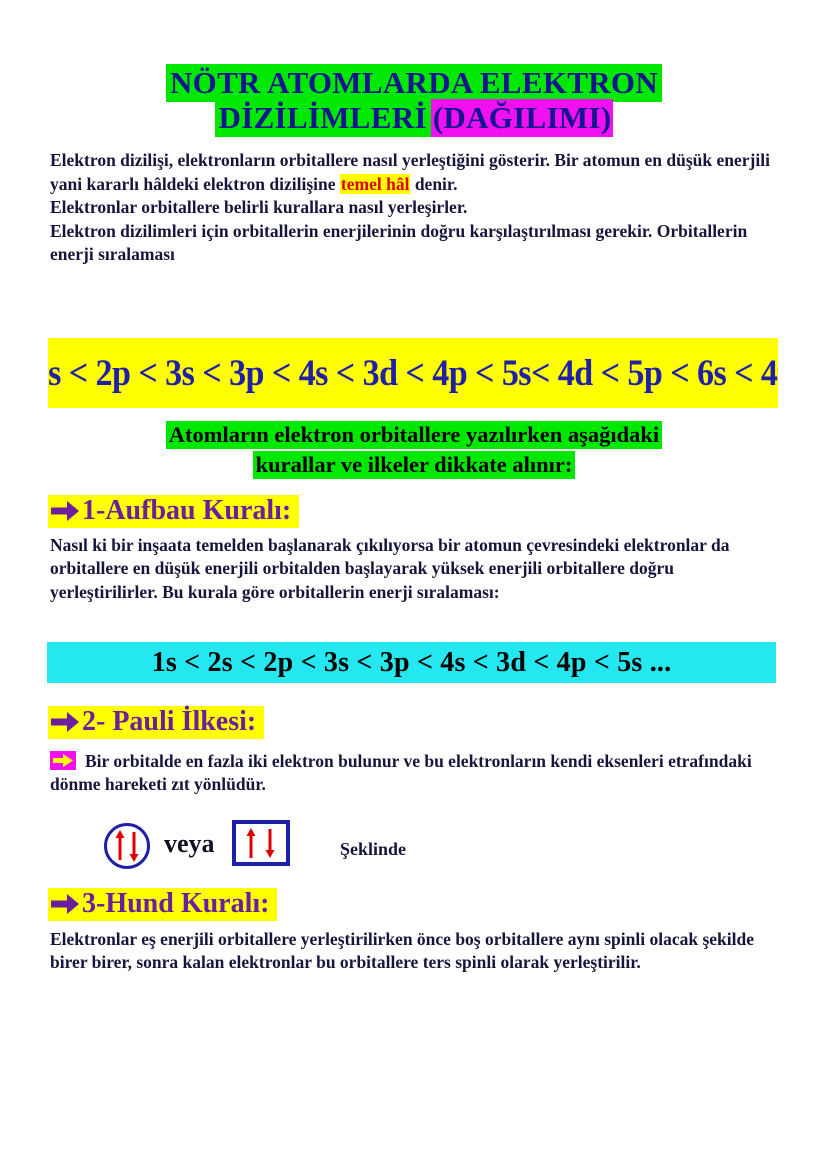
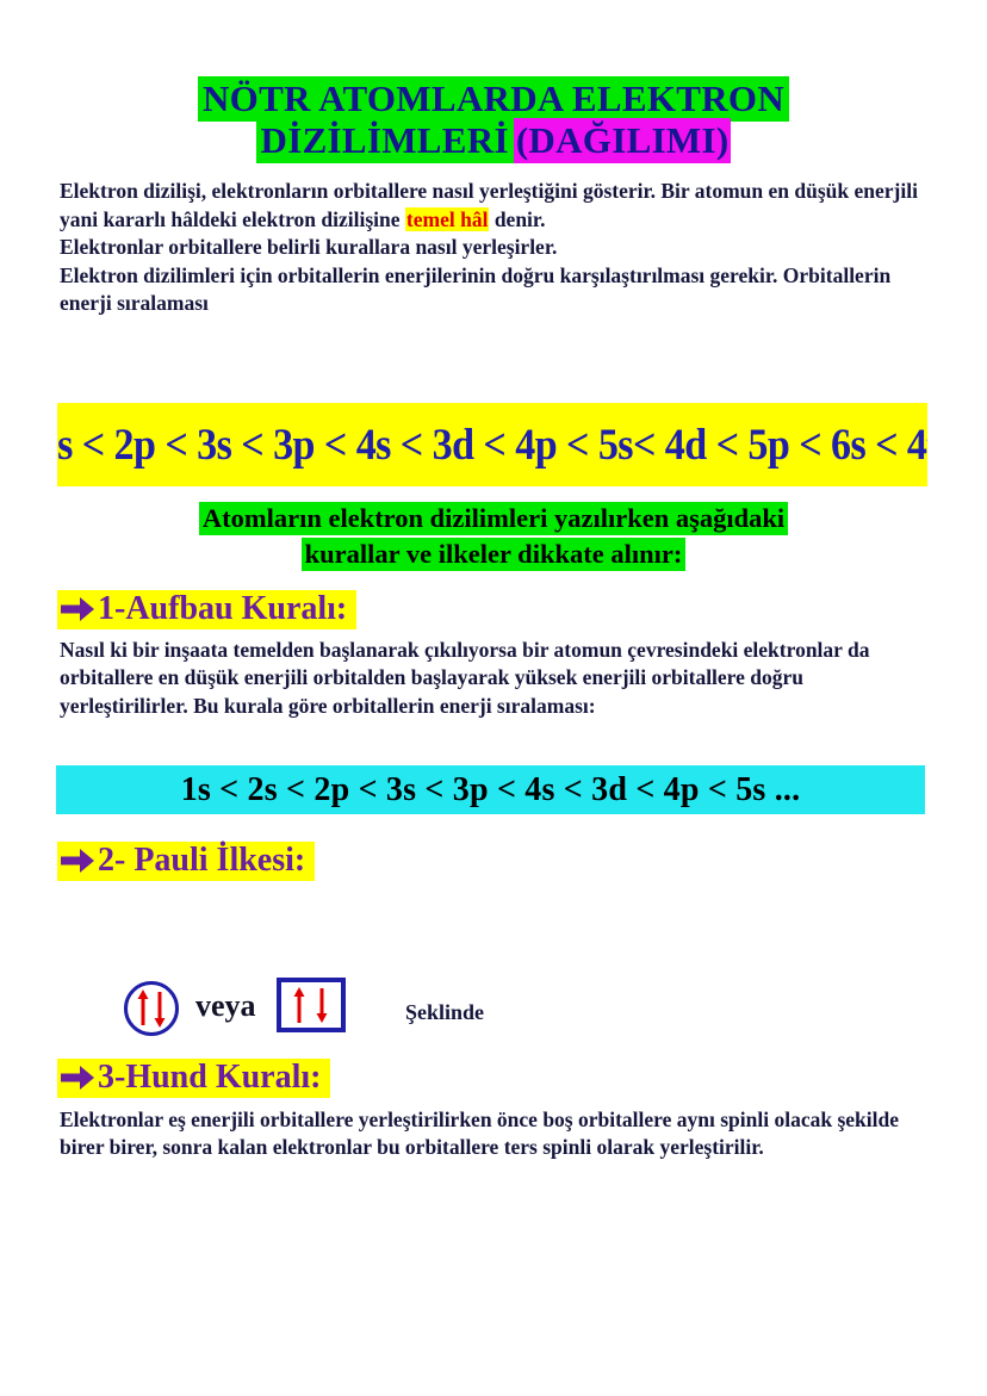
  NÖTR ATOMLARDA ELEKTRON
  DİZİLİMLERİ (DAĞILIMI)
  Elektron dizilişi, elektronların orbitallere nasıl yerleştiğini gösterir. Bir atomun en düşük enerjili yani kararlı hâldeki elektron dizilişine temel hâl denir.
  Elektronlar orbitallere belirli kurallara nasıl yerleşirler.
  Elektron dizilimleri için orbitallerin enerjilerinin doğru karşılaştırılması gerekir. Orbitallerin enerji sıralaması
  s < 2p < 3s < 3p < 4s < 3d < 4p < 5s< 4d < 5p < 6s < 4
- Atomların elektron orbitallere yazılırken aşağıdaki
+ Atomların elektron dizilimleri yazılırken aşağıdaki
  kurallar ve ilkeler dikkate alınır:
  1-Aufbau Kuralı:
  Nasıl ki bir inşaata temelden başlanarak çıkılıyorsa bir atomun çevresindeki elektronlar da orbitallere en düşük enerjili orbitalden başlayarak yüksek enerjili orbitallere doğru yerleştirilirler. Bu kurala göre orbitallerin enerji sıralaması:
  1s < 2s < 2p < 3s < 3p < 4s < 3d < 4p < 5s ...
  2- Pauli İlkesi:
- Bir orbitalde en fazla iki elektron bulunur ve bu elektronların kendi eksenleri etrafındaki dönme hareketi zıt yönlüdür.
  veya
  Şeklinde
  3-Hund Kuralı:
  Elektronlar eş enerjili orbitallere yerleştirilirken önce boş orbitallere aynı spinli olacak şekilde birer birer, sonra kalan elektronlar bu orbitallere ters spinli olarak yerleştirilir.
